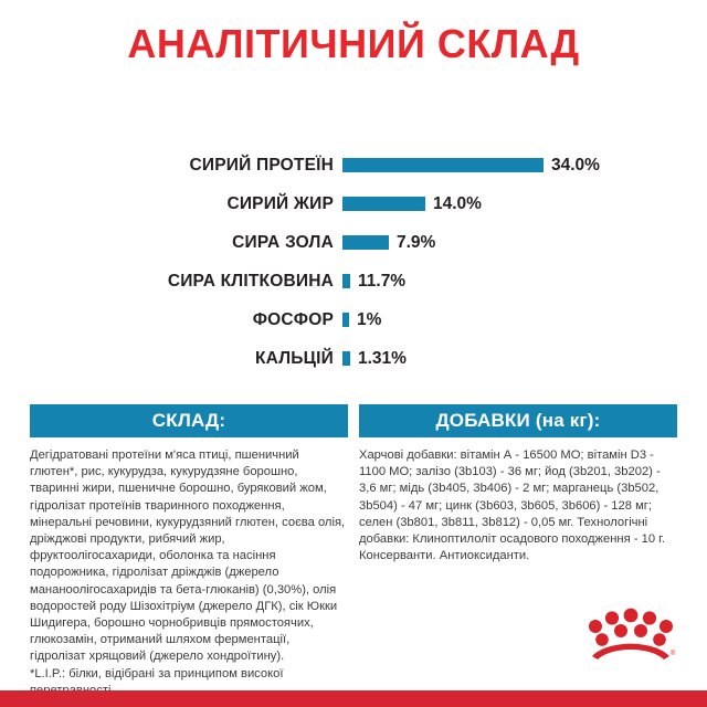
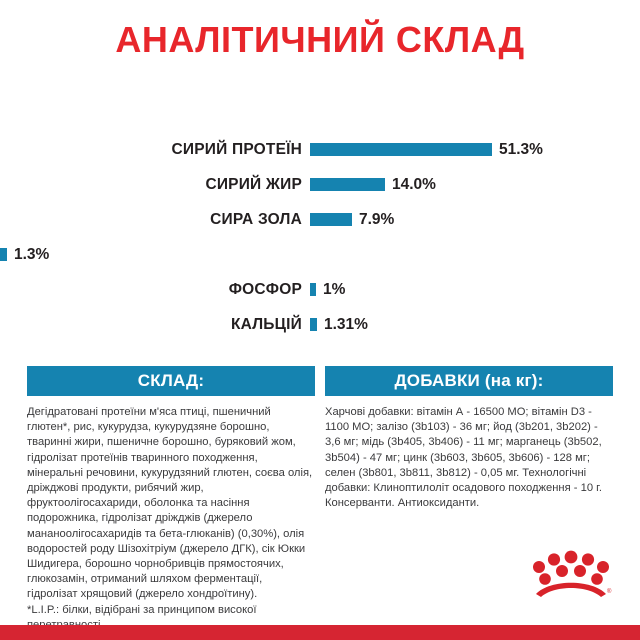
  АНАЛІТИЧНИЙ СКЛАД
  СИРИЙ ПРОТЕЇН
- 34.0%
+ 51.3%
  СИРИЙ ЖИР
  14.0%
  СИРА ЗОЛА
  7.9%
- СИРА КЛІТКОВИНА
- 11.7%
+ 1.3%
  ФОСФОР
  1%
  КАЛЬЦІЙ
  1.31%
  СКЛАД:
  ДОБАВКИ (на кг):
  Дегідратовані протеїни м'яса птиці, пшеничний глютен*, рис, кукурудза, кукурудзяне борошно, тваринні жири, пшеничне борошно, буряковий жом, гідролізат протеїнів тваринного походження, мінеральні речовини, кукурудзяний глютен, соєва олія, дріжджові продукти, рибячий жир, фруктоолігосахариди, оболонка та насіння подорожника, гідролізат дріжджів (джерело мананоолігосахаридів та бета-глюканів) (0,30%), олія водоростей роду Шізохітріум (джерело ДГК), сік Юкки Шидигера, борошно чорнобривців прямостоячих, глюкозамін, отриманий шляхом ферментації, гідролізат хрящовий (джерело хондроїтину).
  *L.I.P.: білки, відібрані за принципом високої
- Харчові добавки: вітамін А - 16500 МО; вітамін D3 - 1100 МО; залізо (3b103) - 36 мг; йод (3b201, 3b202) - 3,6 мг; мідь (3b405, 3b406) - 2 мг; марганець (3b502, 3b504) - 47 мг; цинк (3b603, 3b605, 3b606) - 128 мг; селен (3b801, 3b811, 3b812) - 0,05 мг. Технологічні добавки: Клиноптилоліт осадового походження - 10 г. Консерванти. Антиоксиданти.
+ Харчові добавки: вітамін А - 16500 МО; вітамін D3 - 1100 МО; залізо (3b103) - 36 мг; йод (3b201, 3b202) - 3,6 мг; мідь (3b405, 3b406) - 11 мг; марганець (3b502, 3b504) - 47 мг; цинк (3b603, 3b605, 3b606) - 128 мг; селен (3b801, 3b811, 3b812) - 0,05 мг. Технологічні добавки: Клиноптилоліт осадового походження - 10 г. Консерванти. Антиоксиданти.
